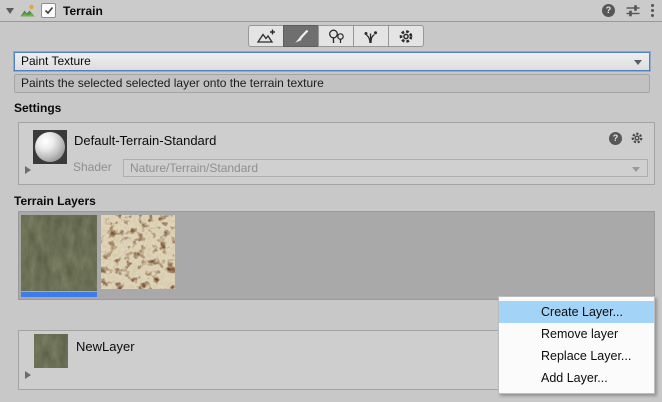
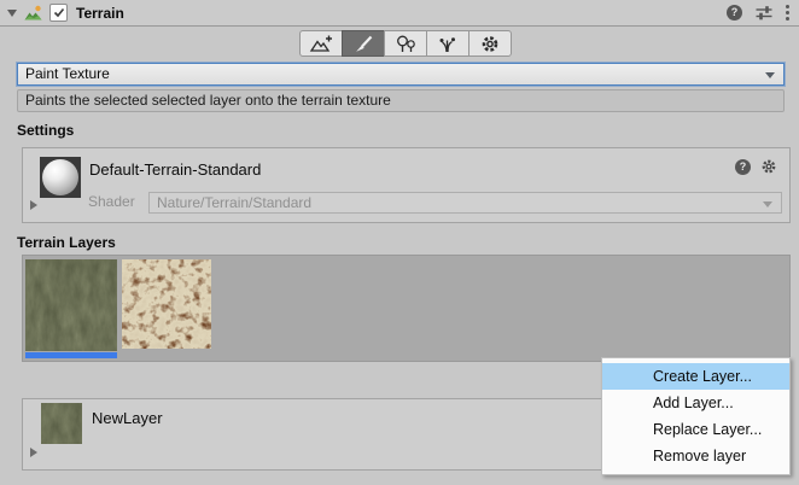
  Terrain
  ?
  Paint Texture
  Paints the selected selected layer onto the terrain texture
  Settings
  Default-Terrain-Standard
  ?
  Shader
  Nature/Terrain/Standard
  Terrain Layers
  NewLayer
  Create Layer...
- Remove layer
+ Add Layer...
  Replace Layer...
- Add Layer...
+ Remove layer
